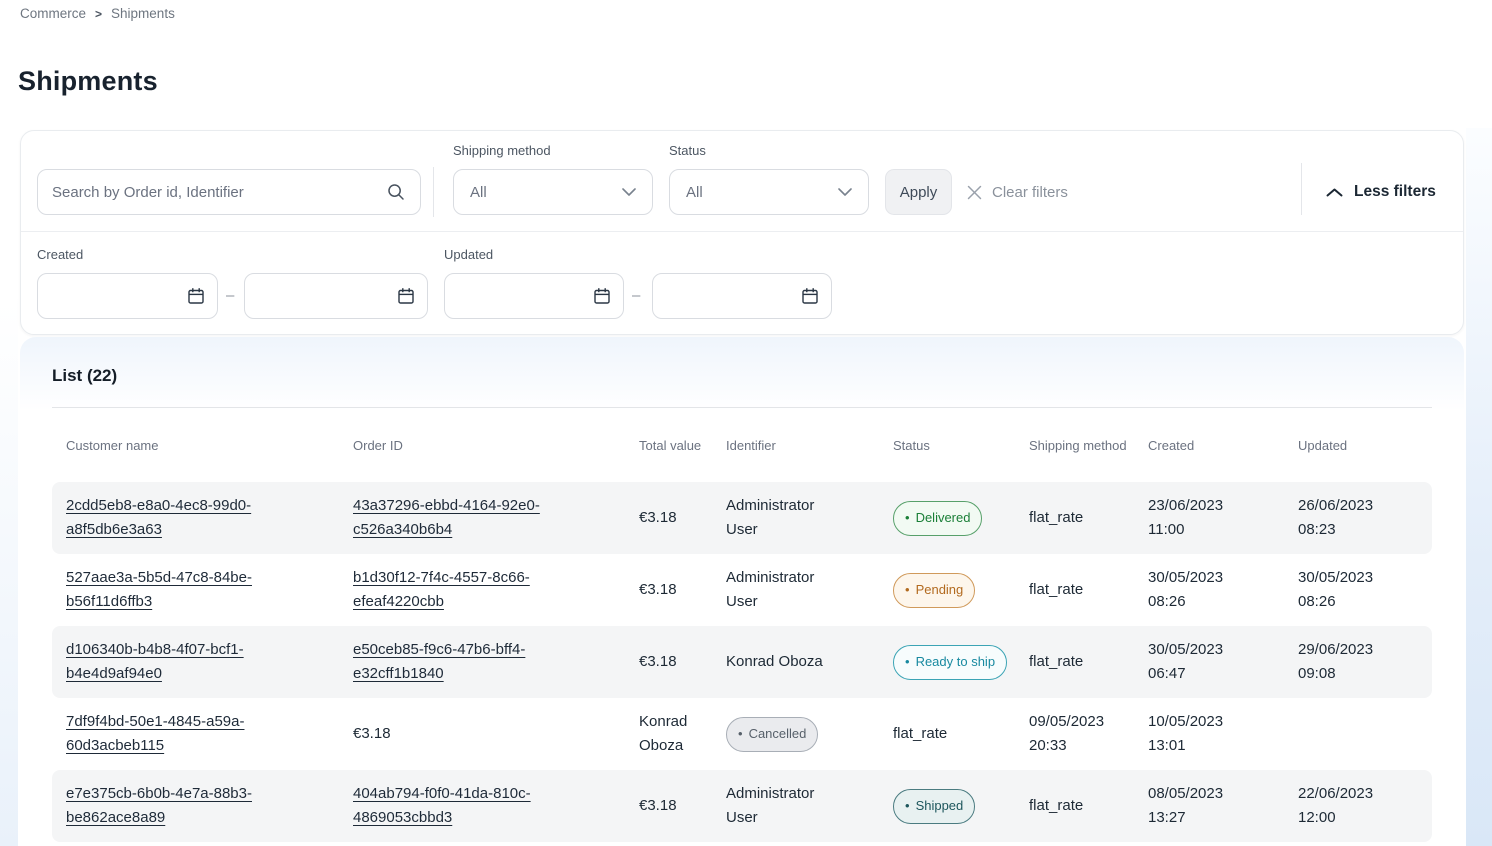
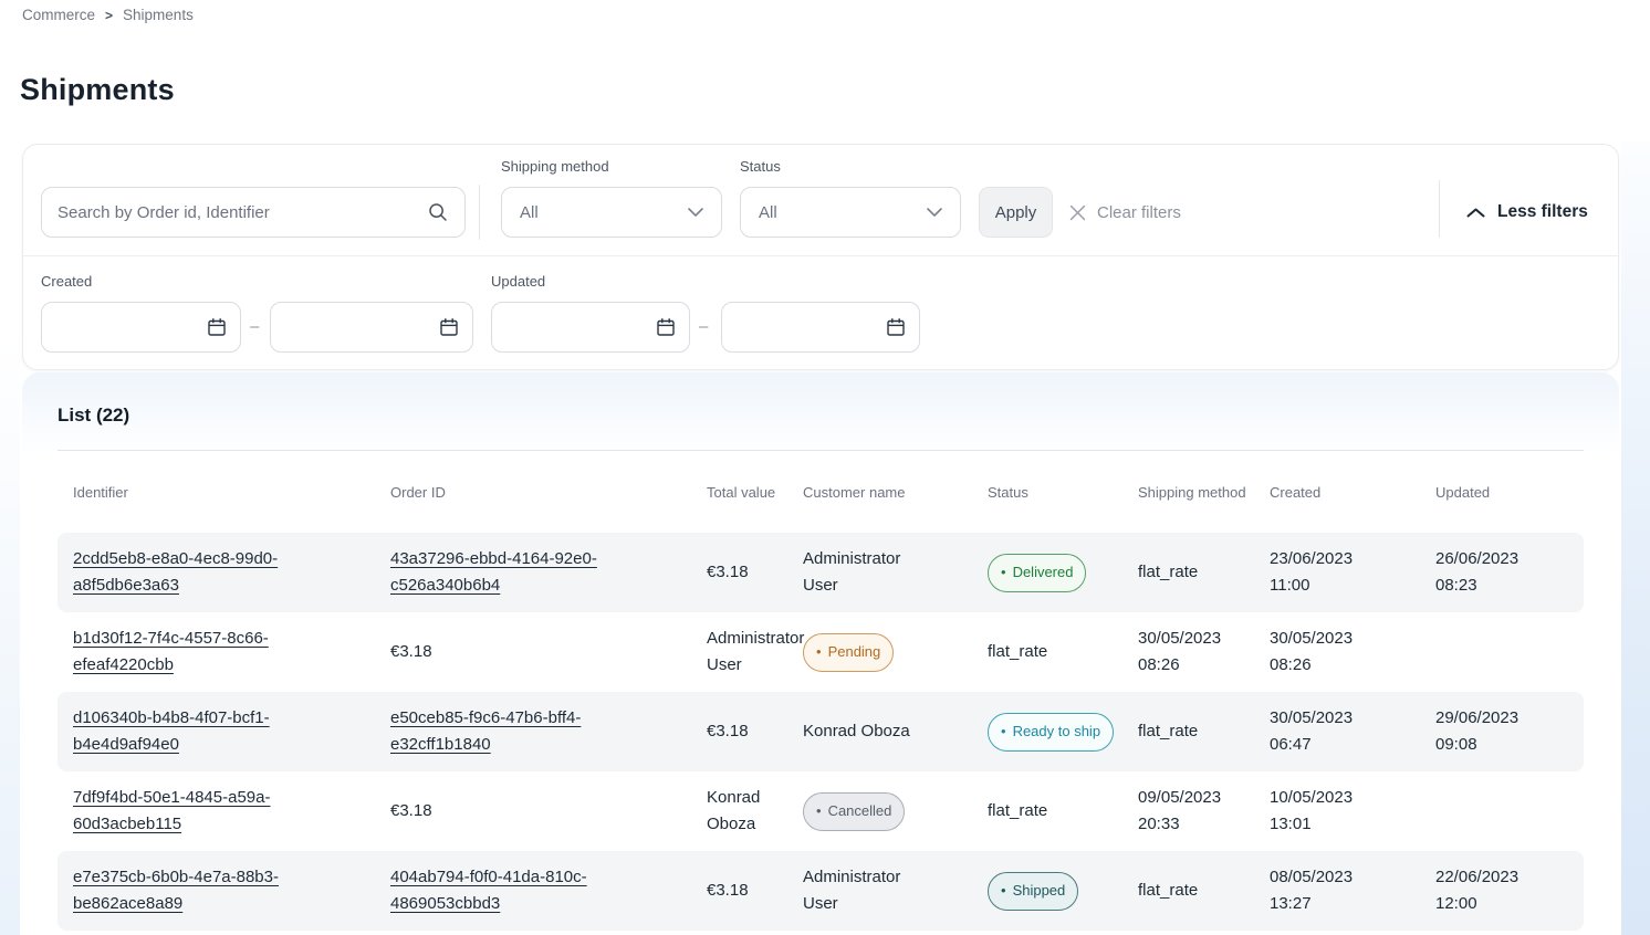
  Commerce
  >
  Shipments
  Shipments
  Search by Order id, Identifier
  Shipping method
  All
  Status
  All
  Apply
  Clear filters
  Less filters
  Created
  –
  Updated
  –
  List (22)
- Customer name
+ Identifier
  Order ID
  Total value
- Identifier
+ Customer name
  Status
  Shipping method
  Created
  Updated
  2cdd5eb8-e8a0-4ec8-99d0-a8f5db6e3a63
  43a37296-ebbd-4164-92e0-c526a340b6b4
  €3.18
  Administrator User
  Delivered
  flat_rate
  23/06/2023 11:00
  26/06/2023 08:23
- 527aae3a-5b5d-47c8-84be-b56f11d6ffb3
  b1d30f12-7f4c-4557-8c66-efeaf4220cbb
  €3.18
  Administrator User
  Pending
  flat_rate
  30/05/2023 08:26
  30/05/2023 08:26
  d106340b-b4b8-4f07-bcf1-b4e4d9af94e0
  e50ceb85-f9c6-47b6-bff4-e32cff1b1840
  €3.18
  Konrad Oboza
  Ready to ship
  flat_rate
  30/05/2023 06:47
  29/06/2023 09:08
  7df9f4bd-50e1-4845-a59a-60d3acbeb115
  €3.18
  Konrad Oboza
  Cancelled
  flat_rate
  09/05/2023 20:33
  10/05/2023 13:01
  e7e375cb-6b0b-4e7a-88b3-be862ace8a89
  404ab794-f0f0-41da-810c-4869053cbbd3
  €3.18
  Administrator User
  Shipped
  flat_rate
  08/05/2023 13:27
  22/06/2023 12:00
